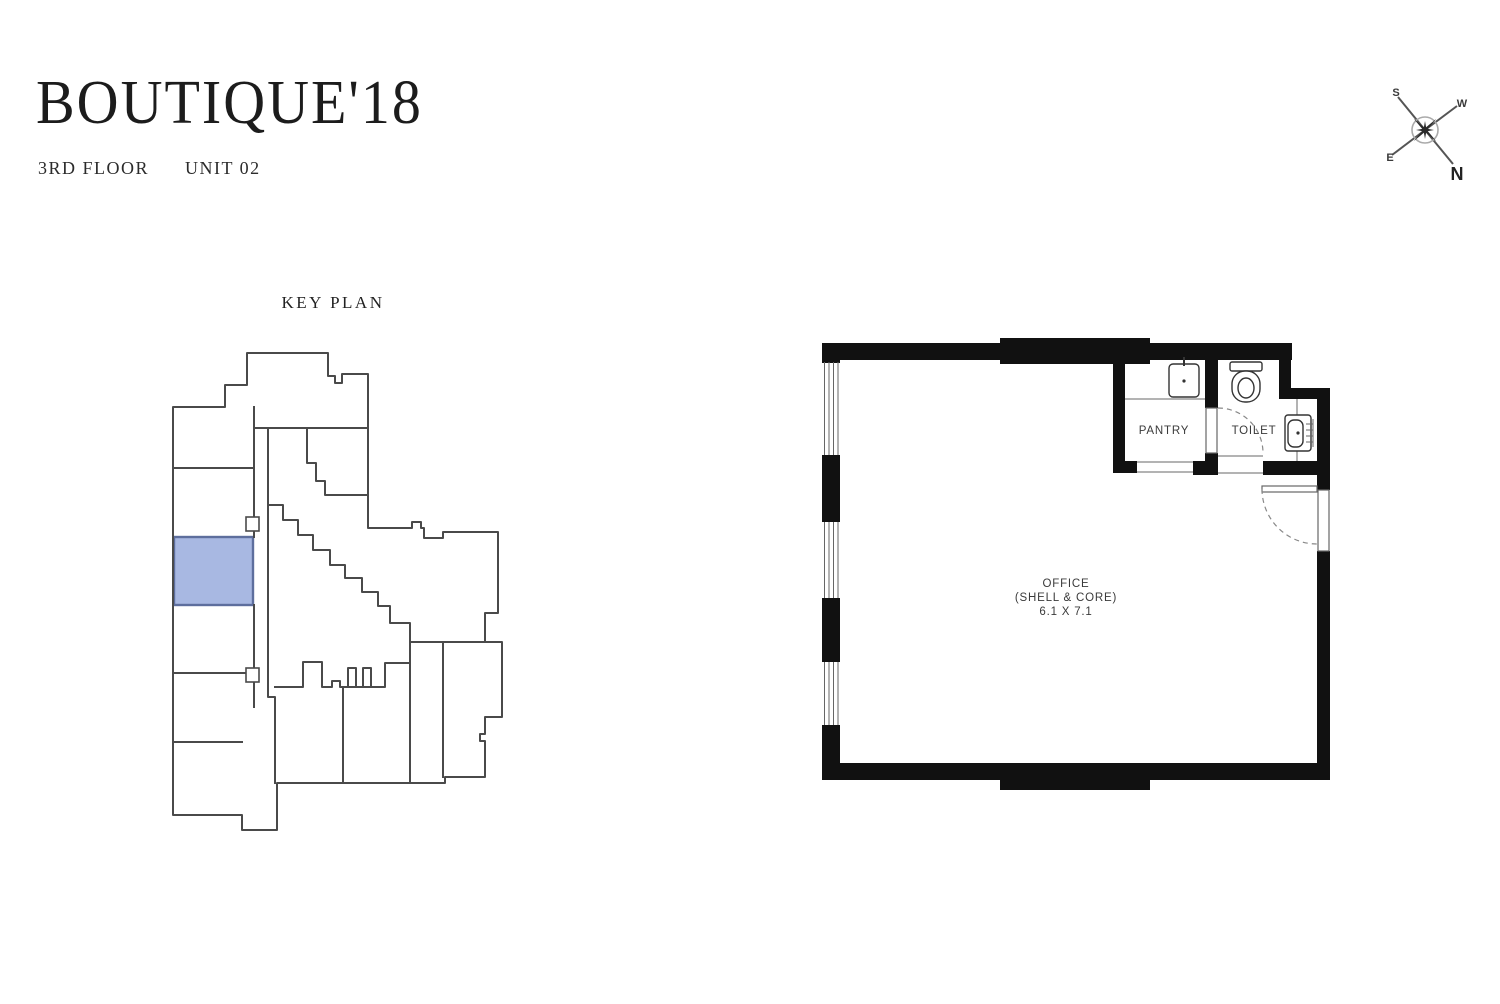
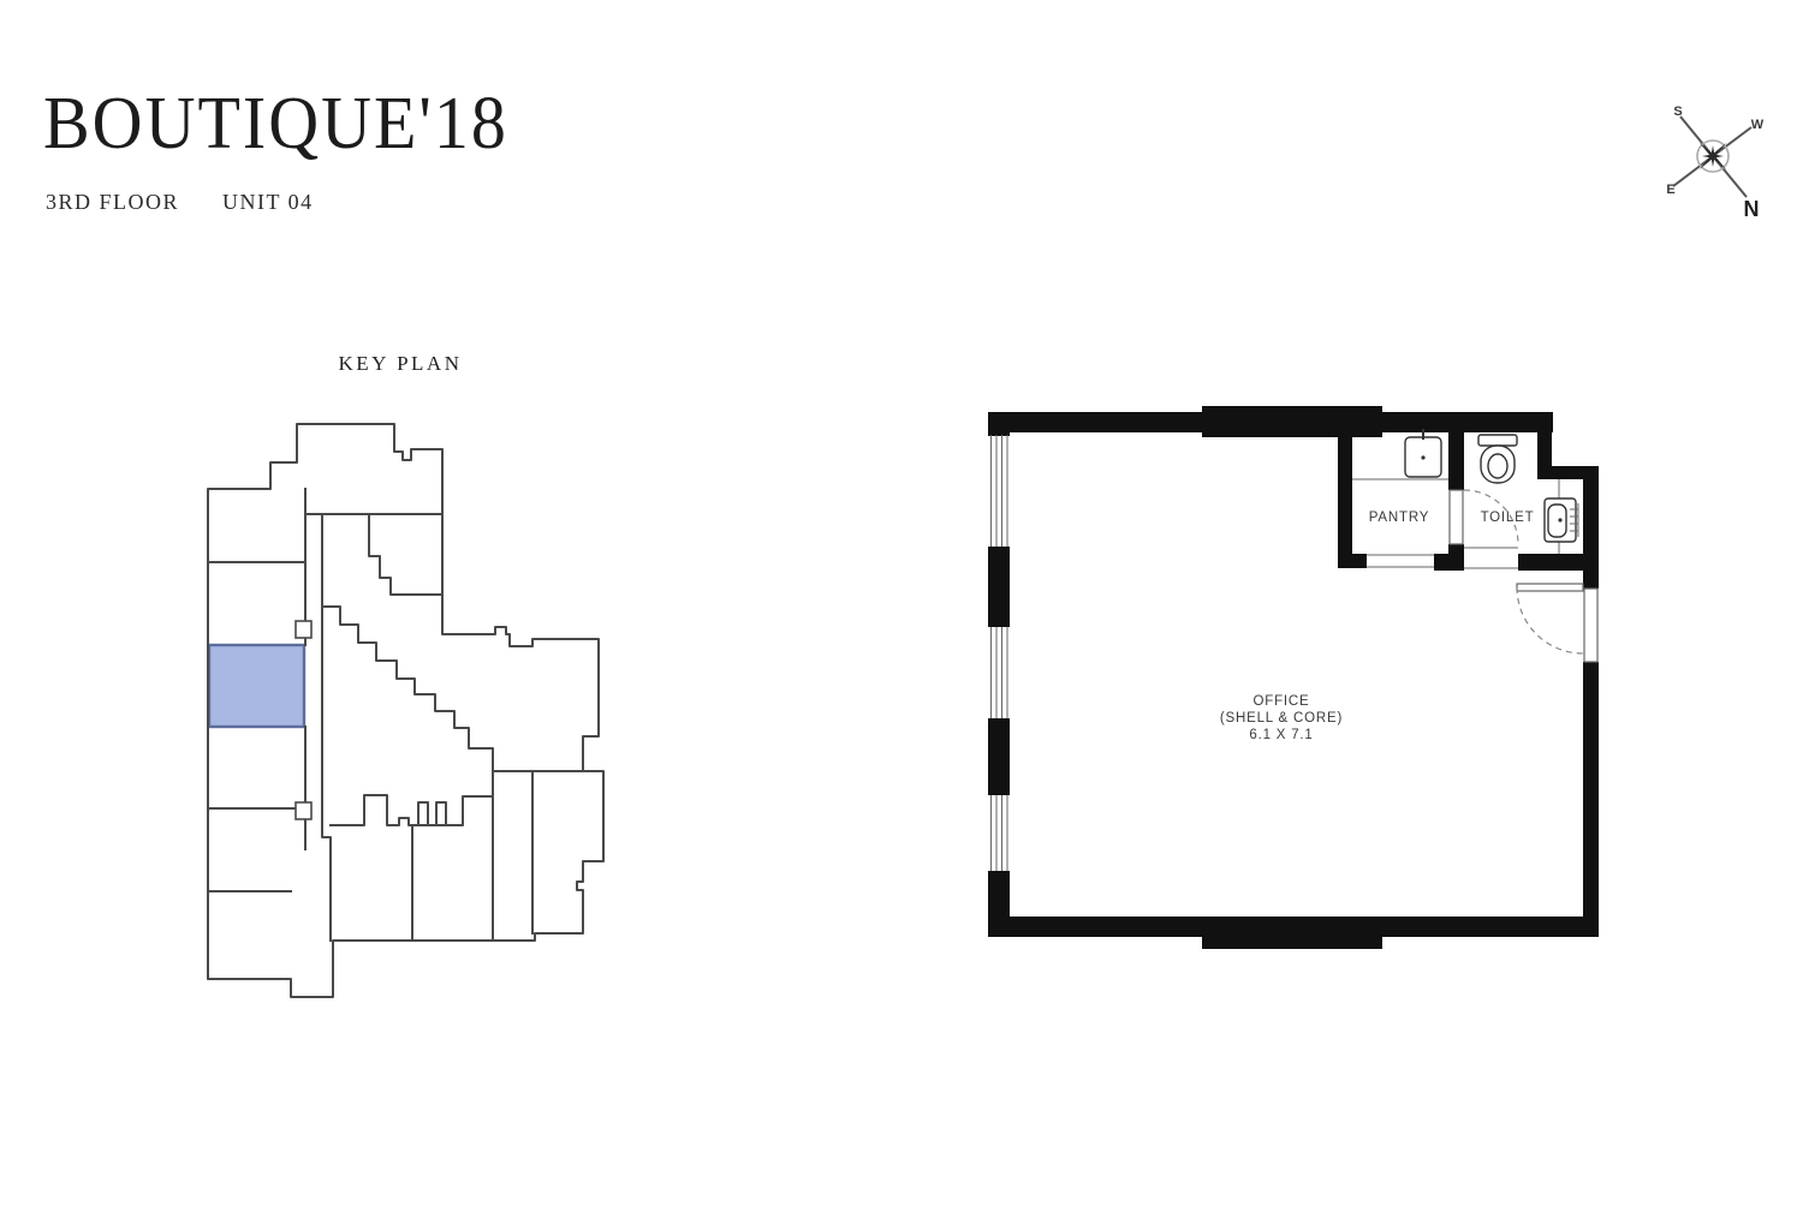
  BOUTIQUE'18
- 3RD FLOOR UNIT 02
+ 3RD FLOOR UNIT 04
  S
  W
  E
  N
  KEY PLAN
  PANTRY
  TOILET
  OFFICE
  (SHELL & CORE)
  6.1 X 7.1
